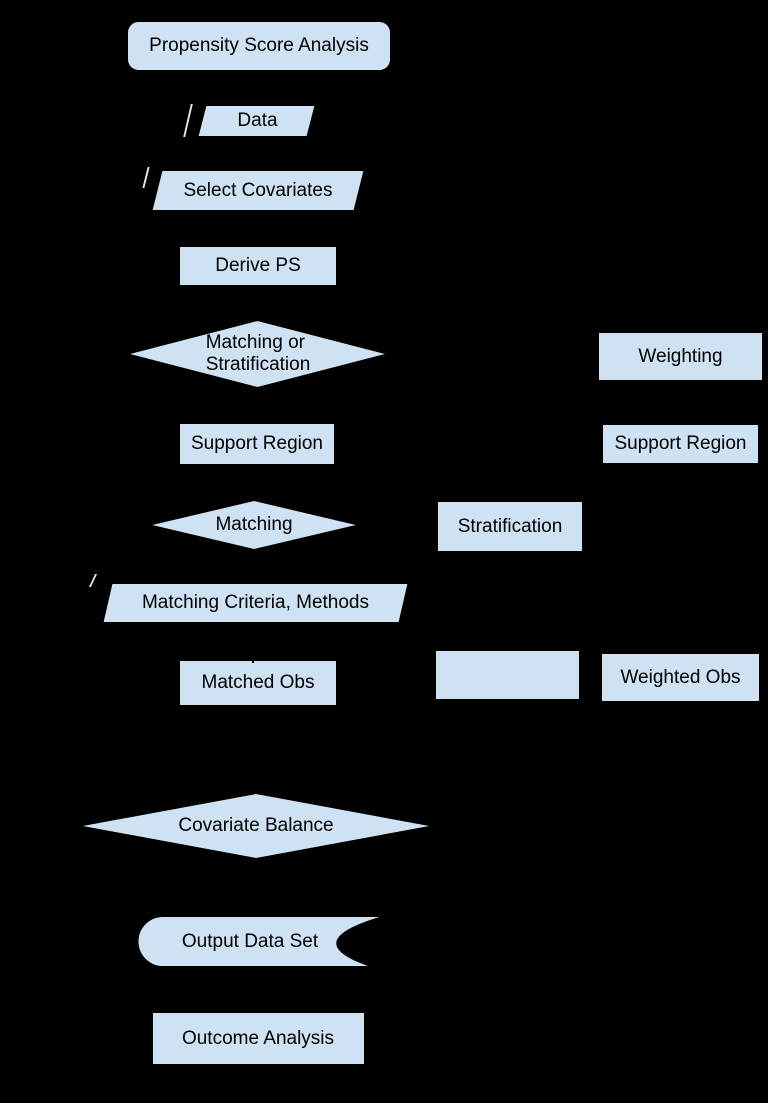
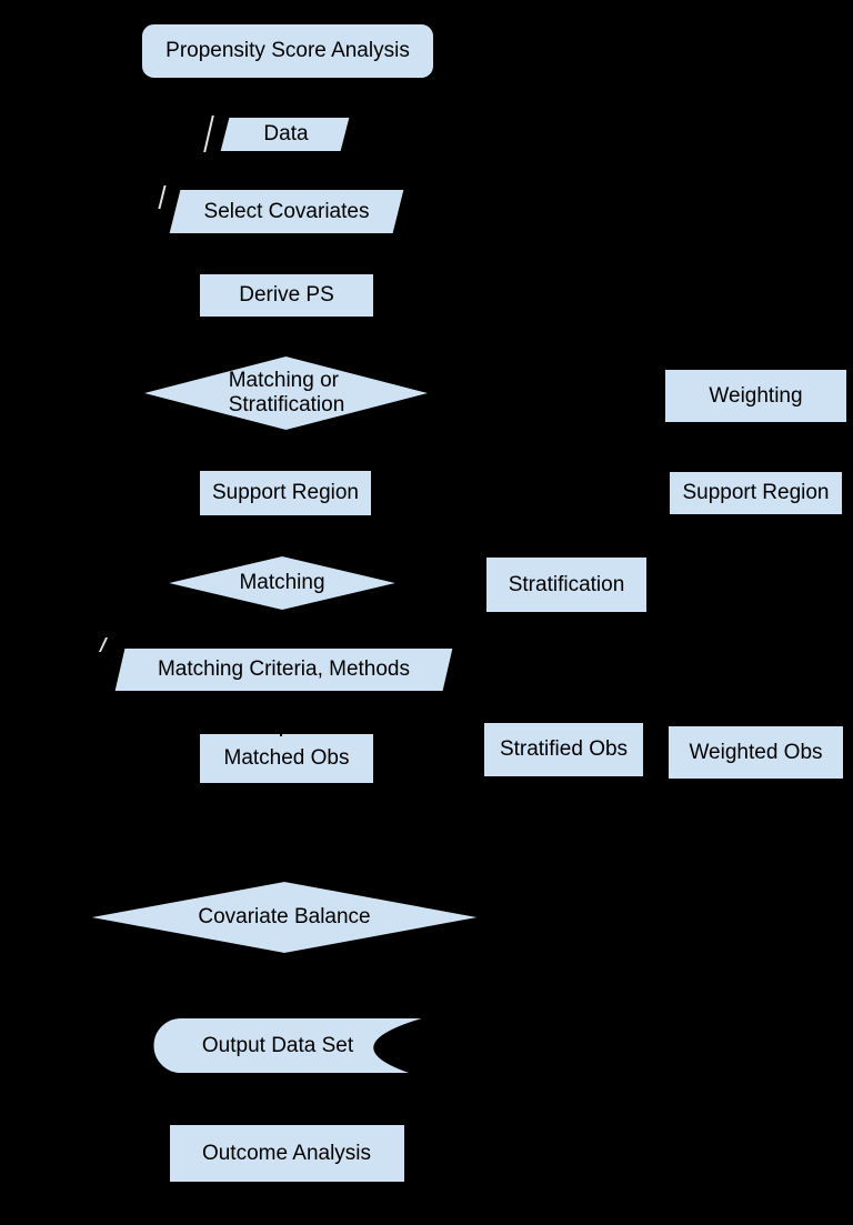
  Propensity Score Analysis
  Data
  Select Covariates
  Derive PS
  Matching or
  Stratification
  Weighting
  Support Region
  Support Region
  Matching
  Stratification
  Matching Criteria, Methods
  Matched Obs
+ Stratified Obs
  Weighted Obs
  Covariate Balance
  Output Data Set
  Outcome Analysis
